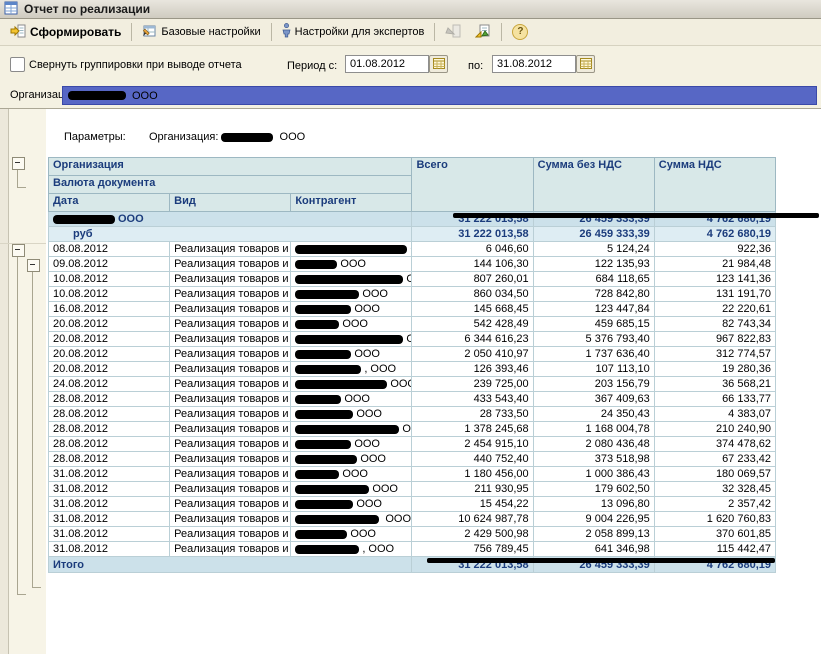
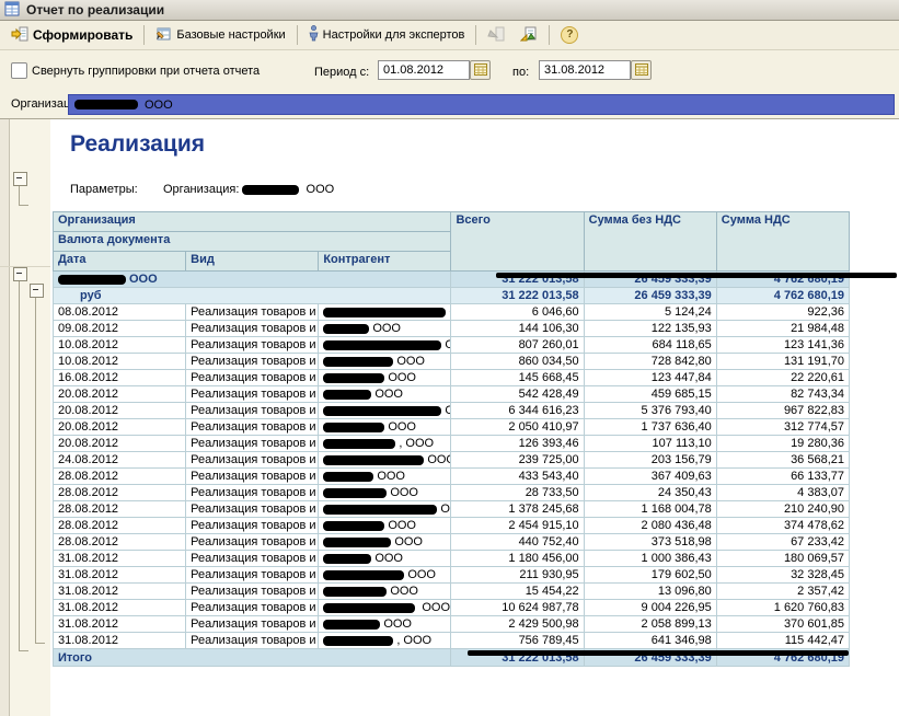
  Отчет по реализации
  Сформировать
  Базовые настройки
  Настройки для экспертов
  ?
- Свернуть группировки при выводе отчета
+ Свернуть группировки при отчета отчета
  Период с:
  01.08.2012
  по:
  31.08.2012
  ООО
+ Реализация
  Параметры: Организация: ООО
  Организация	Всего	Сумма без НДС	Сумма НДС
  Валюта документа
  Дата	Вид	Контрагент
  ООО	31 222 013,58	26 459 333,39	4 762 680,19
  руб	31 222 013,58	26 459 333,39	4 762 680,19
  08.08.2012	Реализация товаров и		6 046,60	5 124,24	922,36
  09.08.2012	Реализация товаров и	ООО	144 106,30	122 135,93	21 984,48
  10.08.2012	Реализация товаров и	О	807 260,01	684 118,65	123 141,36
  10.08.2012	Реализация товаров и	ООО	860 034,50	728 842,80	131 191,70
  16.08.2012	Реализация товаров и	ООО	145 668,45	123 447,84	22 220,61
  20.08.2012	Реализация товаров и	ООО	542 428,49	459 685,15	82 743,34
  20.08.2012	Реализация товаров и	О	6 344 616,23	5 376 793,40	967 822,83
  20.08.2012	Реализация товаров и	ООО	2 050 410,97	1 737 636,40	312 774,57
  20.08.2012	Реализация товаров и	, ООО	126 393,46	107 113,10	19 280,36
  24.08.2012	Реализация товаров и	ООО	239 725,00	203 156,79	36 568,21
  28.08.2012	Реализация товаров и	ООО	433 543,40	367 409,63	66 133,77
  28.08.2012	Реализация товаров и	ООО	28 733,50	24 350,43	4 383,07
  28.08.2012	Реализация товаров и	О	1 378 245,68	1 168 004,78	210 240,90
  28.08.2012	Реализация товаров и	ООО	2 454 915,10	2 080 436,48	374 478,62
  28.08.2012	Реализация товаров и	ООО	440 752,40	373 518,98	67 233,42
  31.08.2012	Реализация товаров и	ООО	1 180 456,00	1 000 386,43	180 069,57
  31.08.2012	Реализация товаров и	ООО	211 930,95	179 602,50	32 328,45
  31.08.2012	Реализация товаров и	ООО	15 454,22	13 096,80	2 357,42
  31.08.2012	Реализация товаров и	ООО	10 624 987,78	9 004 226,95	1 620 760,83
  31.08.2012	Реализация товаров и	ООО	2 429 500,98	2 058 899,13	370 601,85
  31.08.2012	Реализация товаров и	, ООО	756 789,45	641 346,98	115 442,47
  Итого	31 222 013,58	26 459 333,39	4 762 680,19
